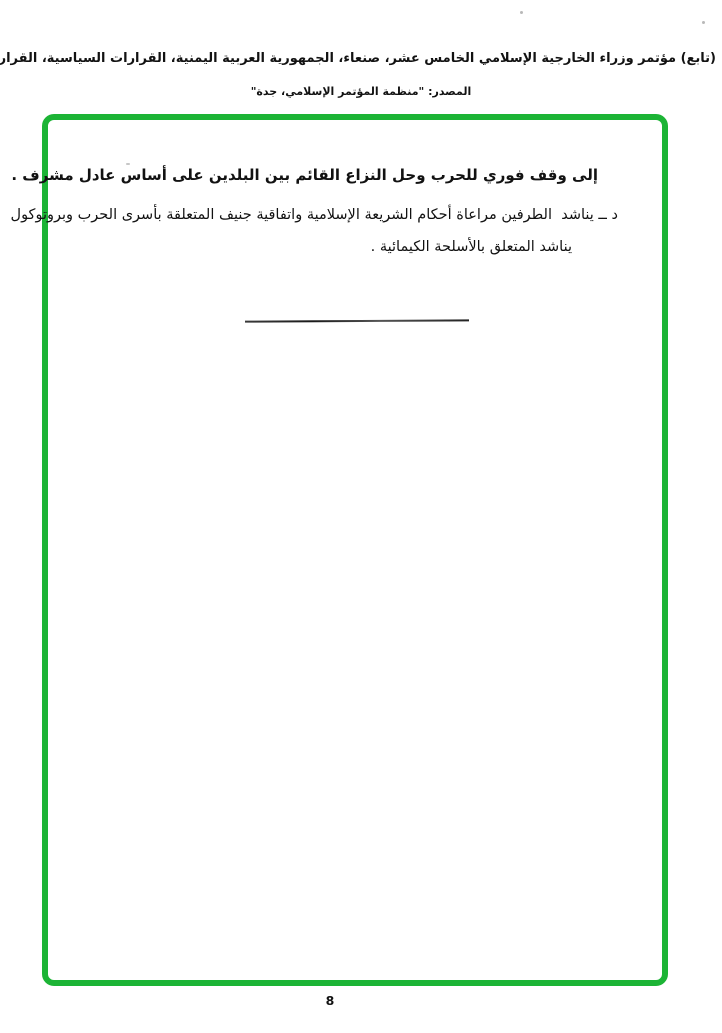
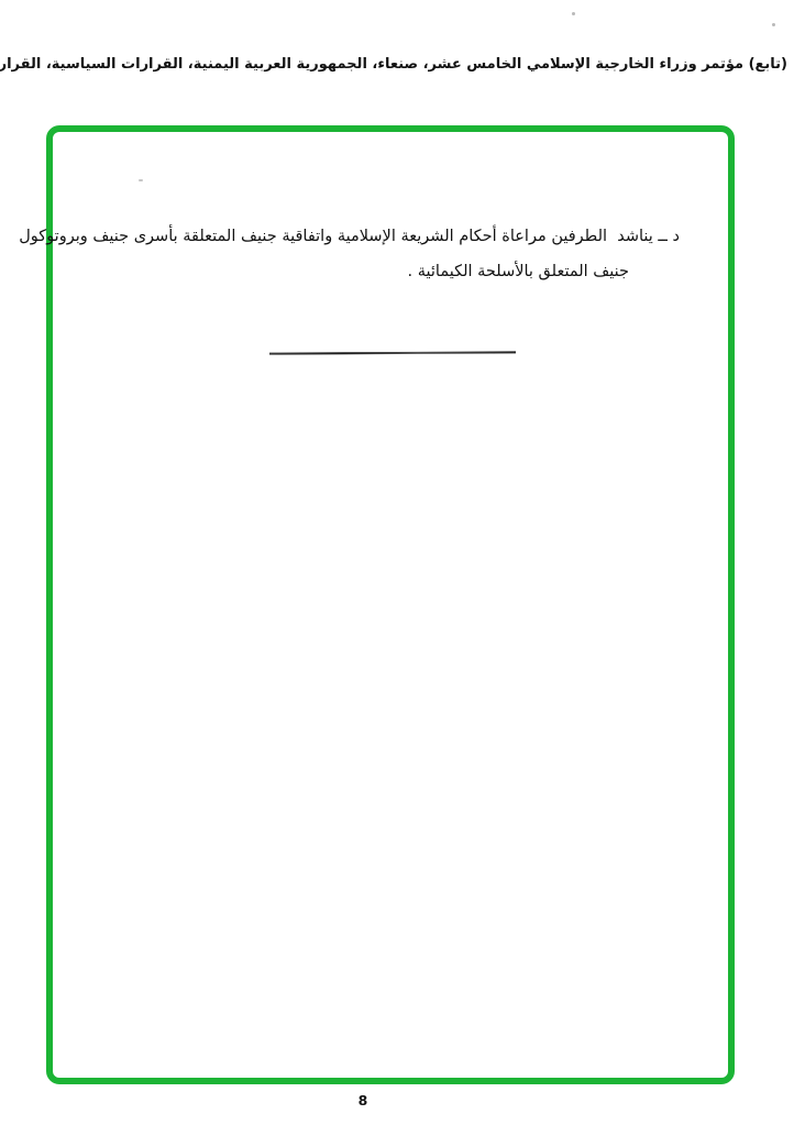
  (تابع) مؤتمر وزراء الخارجية الإسلامي الخامس عشر، صنعاء، الجمهورية العربية اليمنية، القرارات السياسية، القرار
- المصدر: "منظمة المؤتمر الإسلامي، جدة"
- إلى وقف فوري للحرب وحل النزاع القائم بين البلدين على أساس عادل مشرف .
- د ــ يناشد الطرفين مراعاة أحكام الشريعة الإسلامية واتفاقية جنيف المتعلقة بأسرى الحرب وبروتوكول
+ د ــ يناشد الطرفين مراعاة أحكام الشريعة الإسلامية واتفاقية جنيف المتعلقة بأسرى جنيف وبروتوكول
- يناشد المتعلق بالأسلحة الكيمائية .
+ جنيف المتعلق بالأسلحة الكيمائية .
  8
